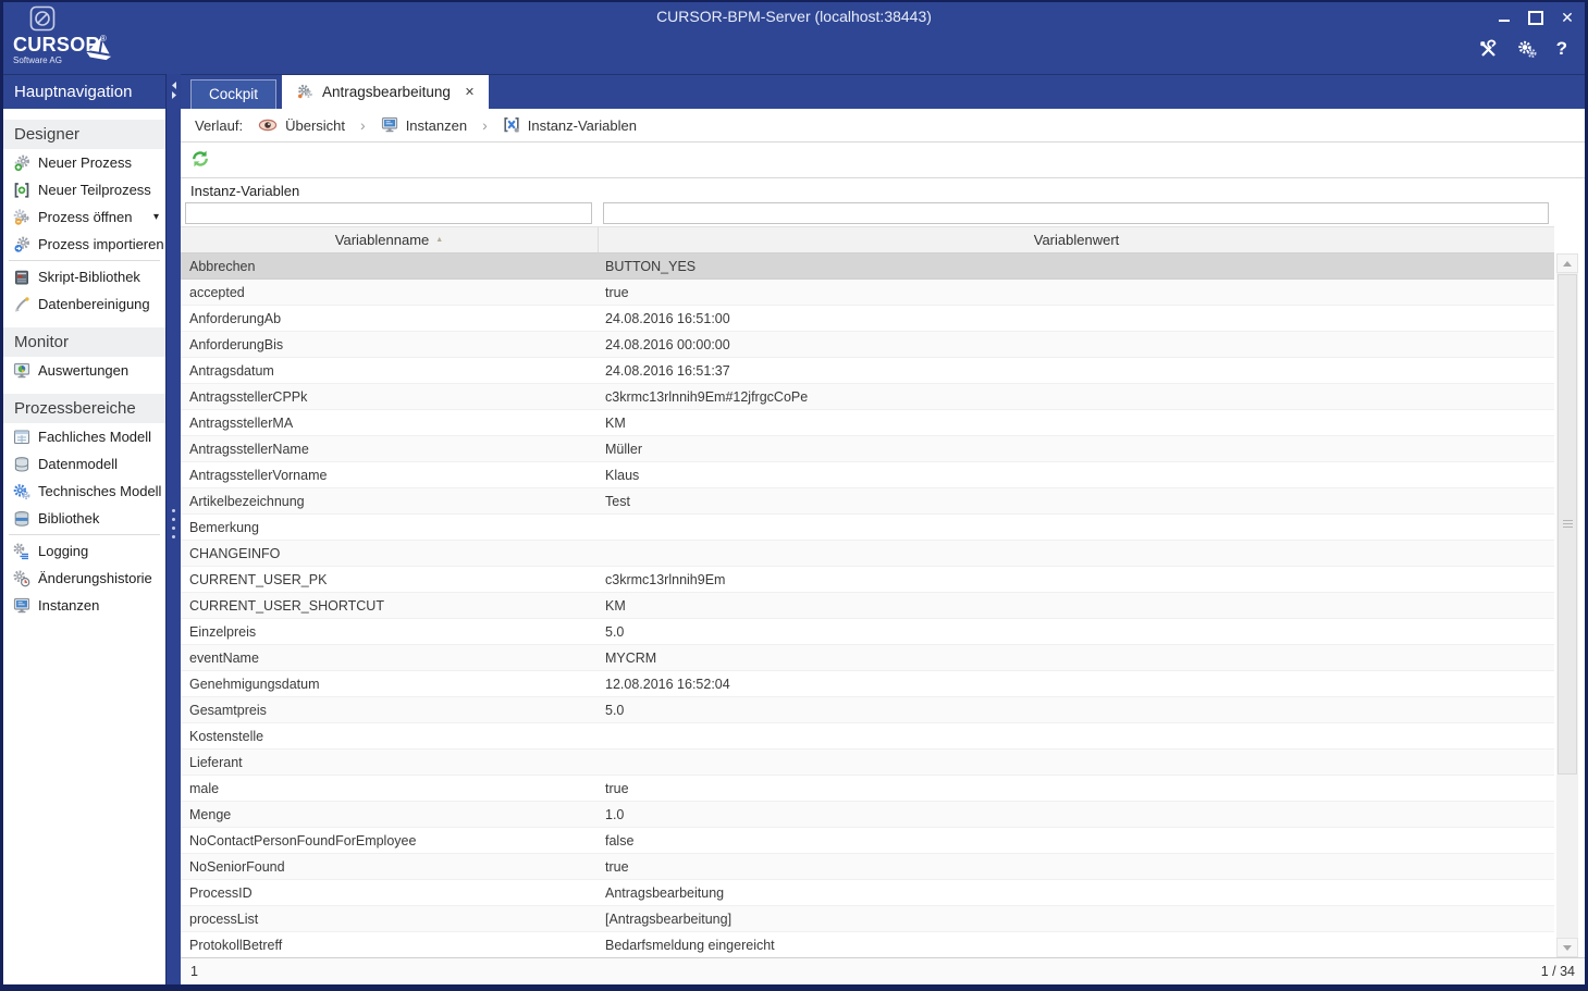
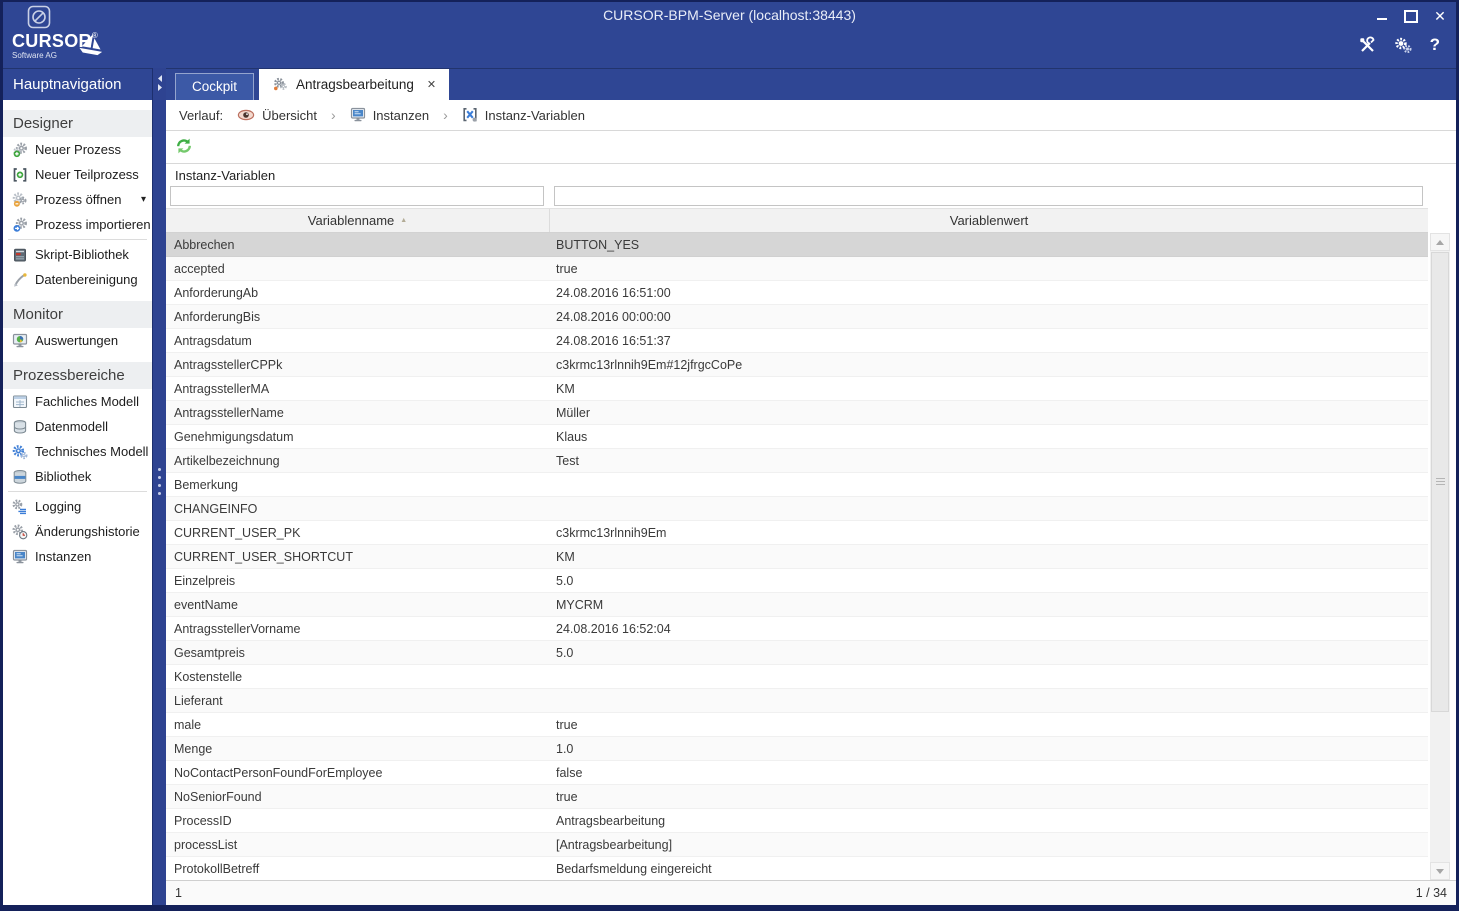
  CURSOR®
  Software AG
  CURSOR-BPM-Server (localhost:38443)
  ✕
  ?
  Hauptnavigation
  Cockpit
  Antragsbearbeitung
  ✕
  Designer
  Neuer Prozess
  Neuer Teilprozess
  Prozess öffnen
  ▾
  Prozess importieren
  Skript-Bibliothek
  Datenbereinigung
  Monitor
  Auswertungen
  Prozessbereiche
  Fachliches Modell
  Datenmodell
  Technisches Modell
  Bibliothek
  Logging
  Änderungshistorie
  Instanzen
  Verlauf:
  Übersicht
  ›
  Instanzen
  ›
  Instanz-Variablen
  Instanz-Variablen
  Variablenname
  Variablenwert
  Abbrechen
  BUTTON_YES
  accepted
  true
  AnforderungAb
  24.08.2016 16:51:00
  AnforderungBis
  24.08.2016 00:00:00
  Antragsdatum
  24.08.2016 16:51:37
  AntragsstellerCPPk
  c3krmc13rlnnih9Em#12jfrgcCoPe
  AntragsstellerMA
  KM
  AntragsstellerName
  Müller
- AntragsstellerVorname
+ Genehmigungsdatum
  Klaus
  Artikelbezeichnung
  Test
  Bemerkung
  CHANGEINFO
  CURRENT_USER_PK
  c3krmc13rlnnih9Em
  CURRENT_USER_SHORTCUT
  KM
  Einzelpreis
  5.0
  eventName
  MYCRM
- Genehmigungsdatum
+ AntragsstellerVorname
- 12.08.2016 16:52:04
+ 24.08.2016 16:52:04
  Gesamtpreis
  5.0
  Kostenstelle
  Lieferant
  male
  true
  Menge
  1.0
  NoContactPersonFoundForEmployee
  false
  NoSeniorFound
  true
  ProcessID
  Antragsbearbeitung
  processList
  [Antragsbearbeitung]
  ProtokollBetreff
  Bedarfsmeldung eingereicht
  1
  1 / 34
